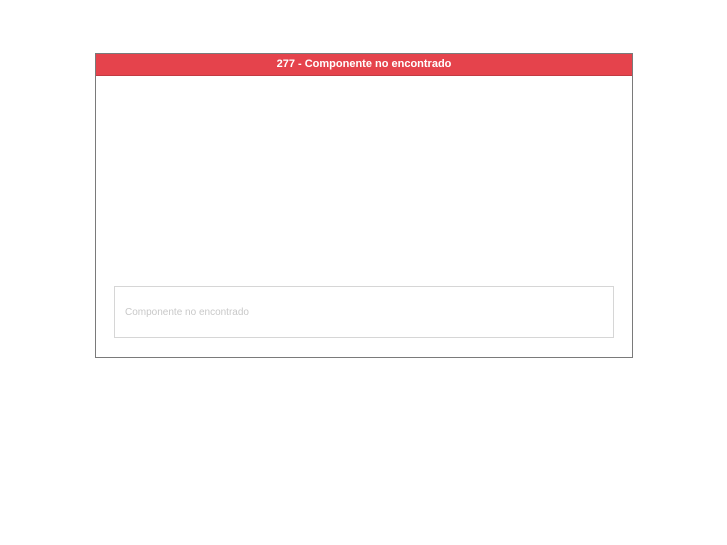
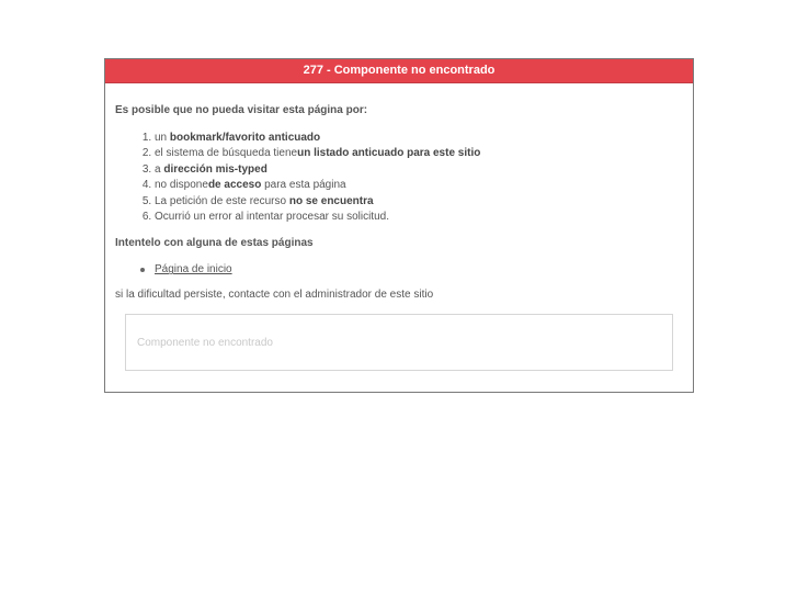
  277 - Componente no encontrado
+ Es posible que no pueda visitar esta página por:
+ un bookmark/favorito anticuado
+ el sistema de búsqueda tieneun listado anticuado para este sitio
+ a dirección mis-typed
+ no disponede acceso para esta página
+ La petición de este recurso no se encuentra
+ Ocurrió un error al intentar procesar su solicitud.
+ Intentelo con alguna de estas páginas
+ Página de inicio
+ si la dificultad persiste, contacte con el administrador de este sitio
  Componente no encontrado
